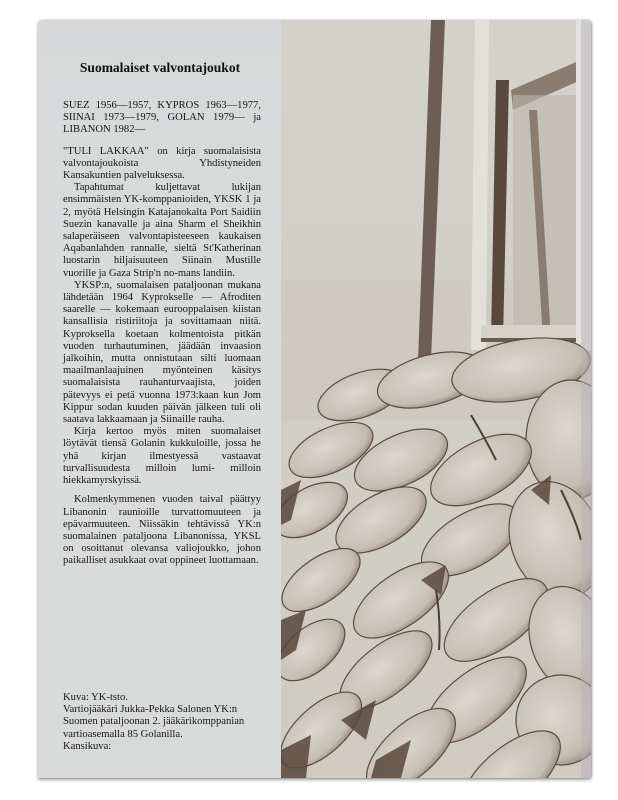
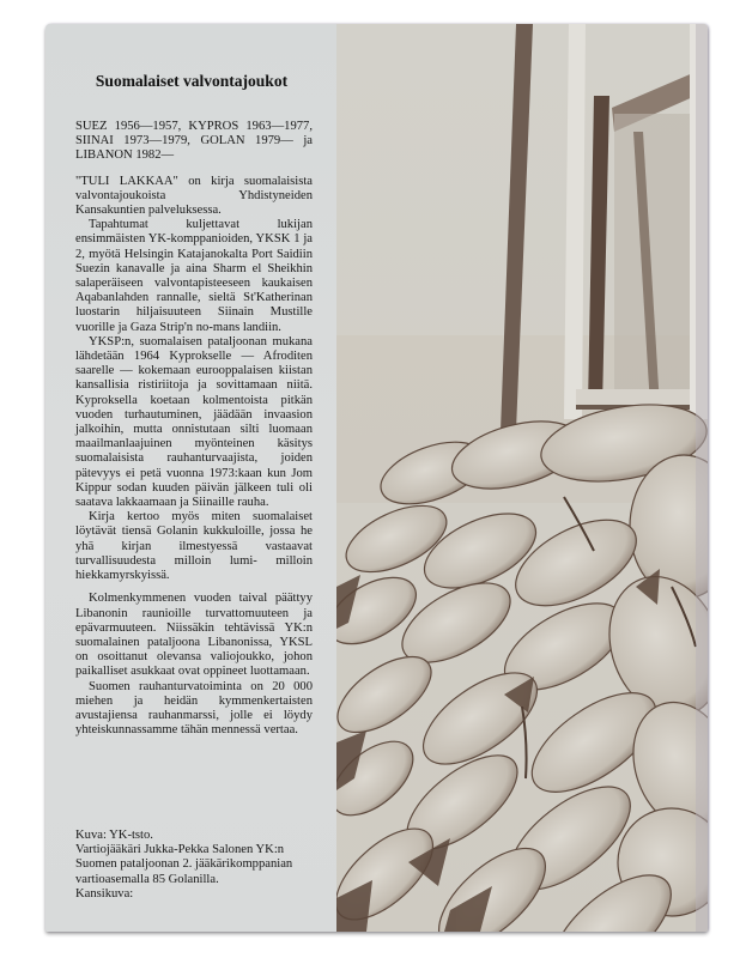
  Suomalaiset valvontajoukot
  SUEZ 1956—1957, KYPROS 1963—1977, SIINAI 1973—1979, GOLAN 1979— ja LIBANON 1982—
  "TULI LAKKAA" on kirja suomalaisista valvontajoukoista Yhdistyneiden Kansakuntien palveluksessa.
  Tapahtumat kuljettavat lukijan ensimmäisten YK-komppanioiden, YKSK 1 ja 2, myötä Helsingin Katajanokalta Port Saidiin Suezin kanavalle ja aina Sharm el Sheikhin salaperäiseen valvontapisteeseen kaukaisen Aqabanlahden rannalle, sieltä St'Katherinan luostarin hiljaisuuteen Siinain Mustille vuorille ja Gaza Strip'n no-mans landiin.
  YKSP:n, suomalaisen pataljoonan mukana lähdetään 1964 Kyprokselle — Afroditen saarelle — kokemaan eurooppalaisen kiistan kansallisia ristiriitoja ja sovittamaan niitä. Kyproksella koetaan kolmentoista pitkän vuoden turhautuminen, jäädään invaasion jalkoihin, mutta onnistutaan silti luomaan maailmanlaajuinen myönteinen käsitys suomalaisista rauhanturvaajista, joiden pätevyys ei petä vuonna 1973:kaan kun Jom Kippur sodan kuuden päivän jälkeen tuli oli saatava lakkaamaan ja Siinaille rauha.
  Kirja kertoo myös miten suomalaiset löytävät tiensä Golanin kukkuloille, jossa he yhä kirjan ilmestyessä vastaavat turvallisuudesta milloin lumi- milloin hiekkamyrskyissä.
  Kolmenkymmenen vuoden taival päättyy Libanonin raunioille turvattomuuteen ja epävarmuuteen. Niissäkin tehtävissä YK:n suomalainen pataljoona Libanonissa, YKSL on osoittanut olevansa valiojoukko, johon paikalliset asukkaat ovat oppineet luottamaan.
+ Suomen rauhanturvatoiminta on 20 000 miehen ja heidän kymmenkertaisten avustajiensa rauhanmarssi, jolle ei löydy yhteiskunnassamme tähän mennessä vertaa.
  Kuva: YK-tsto.
  Vartiojääkäri Jukka-Pekka Salonen YK:n
  Suomen pataljoonan 2. jääkärikomppanian
  vartioasemalla 85 Golanilla.
  Kansikuva:
